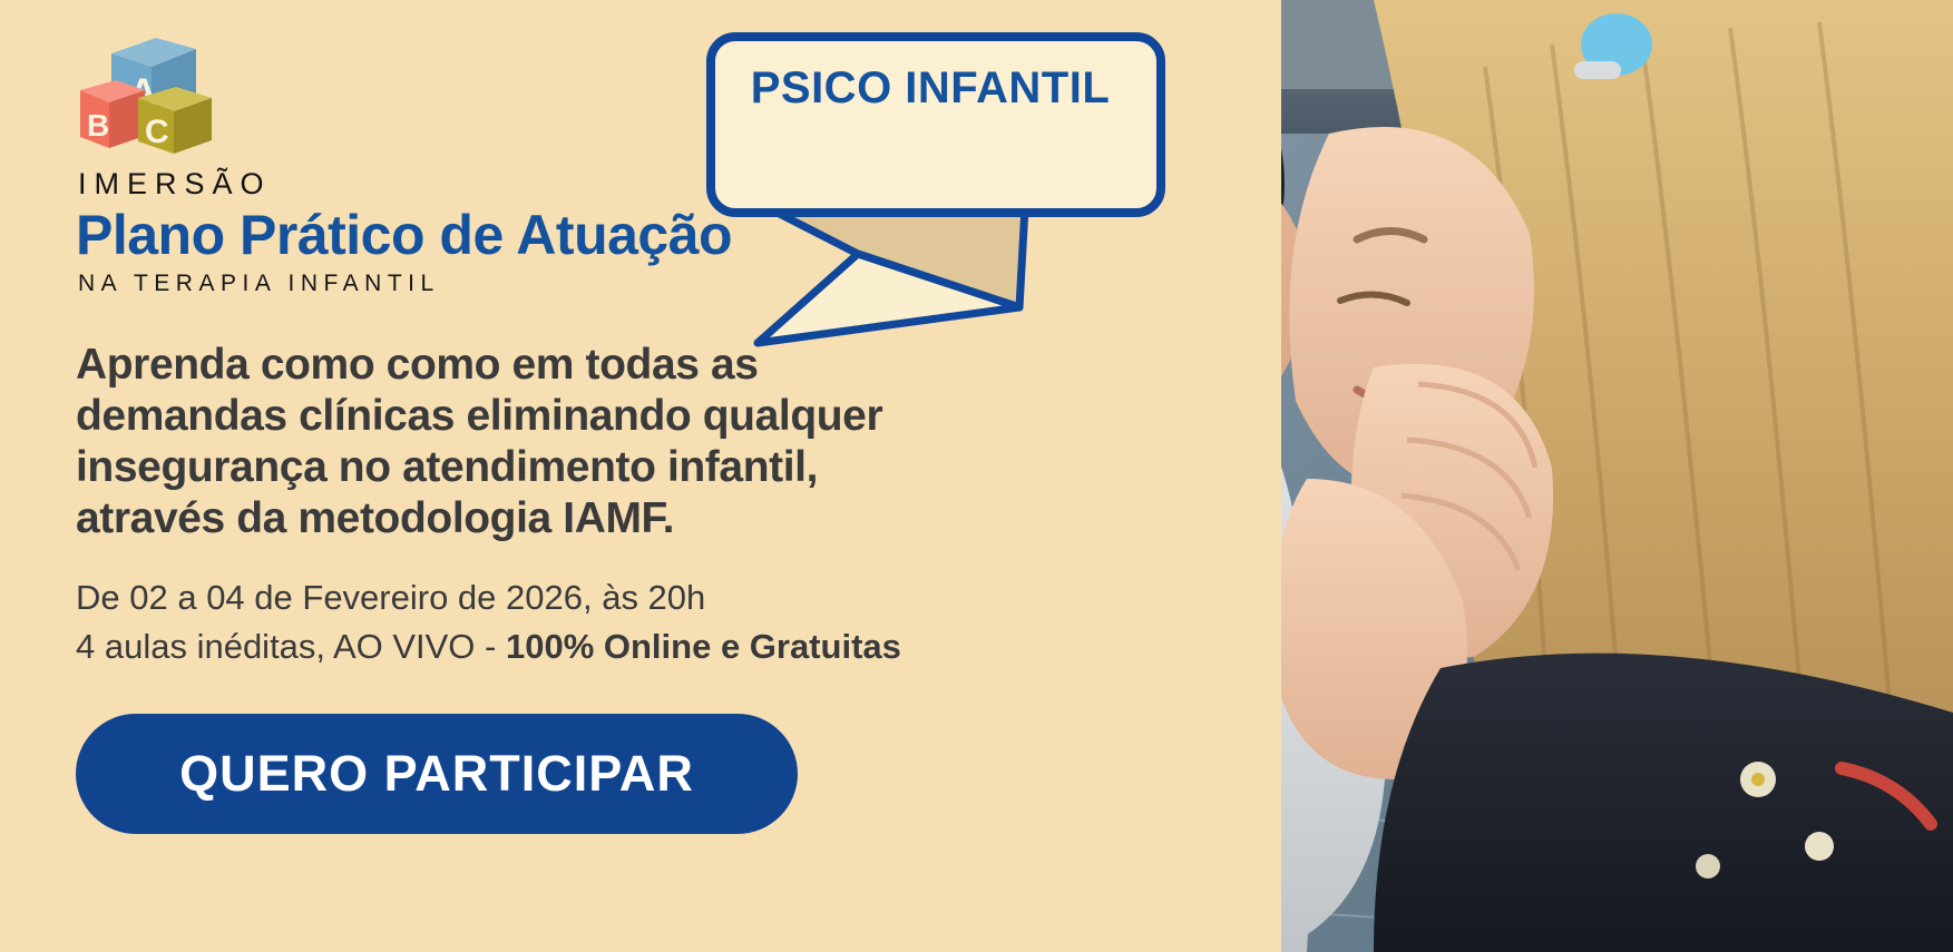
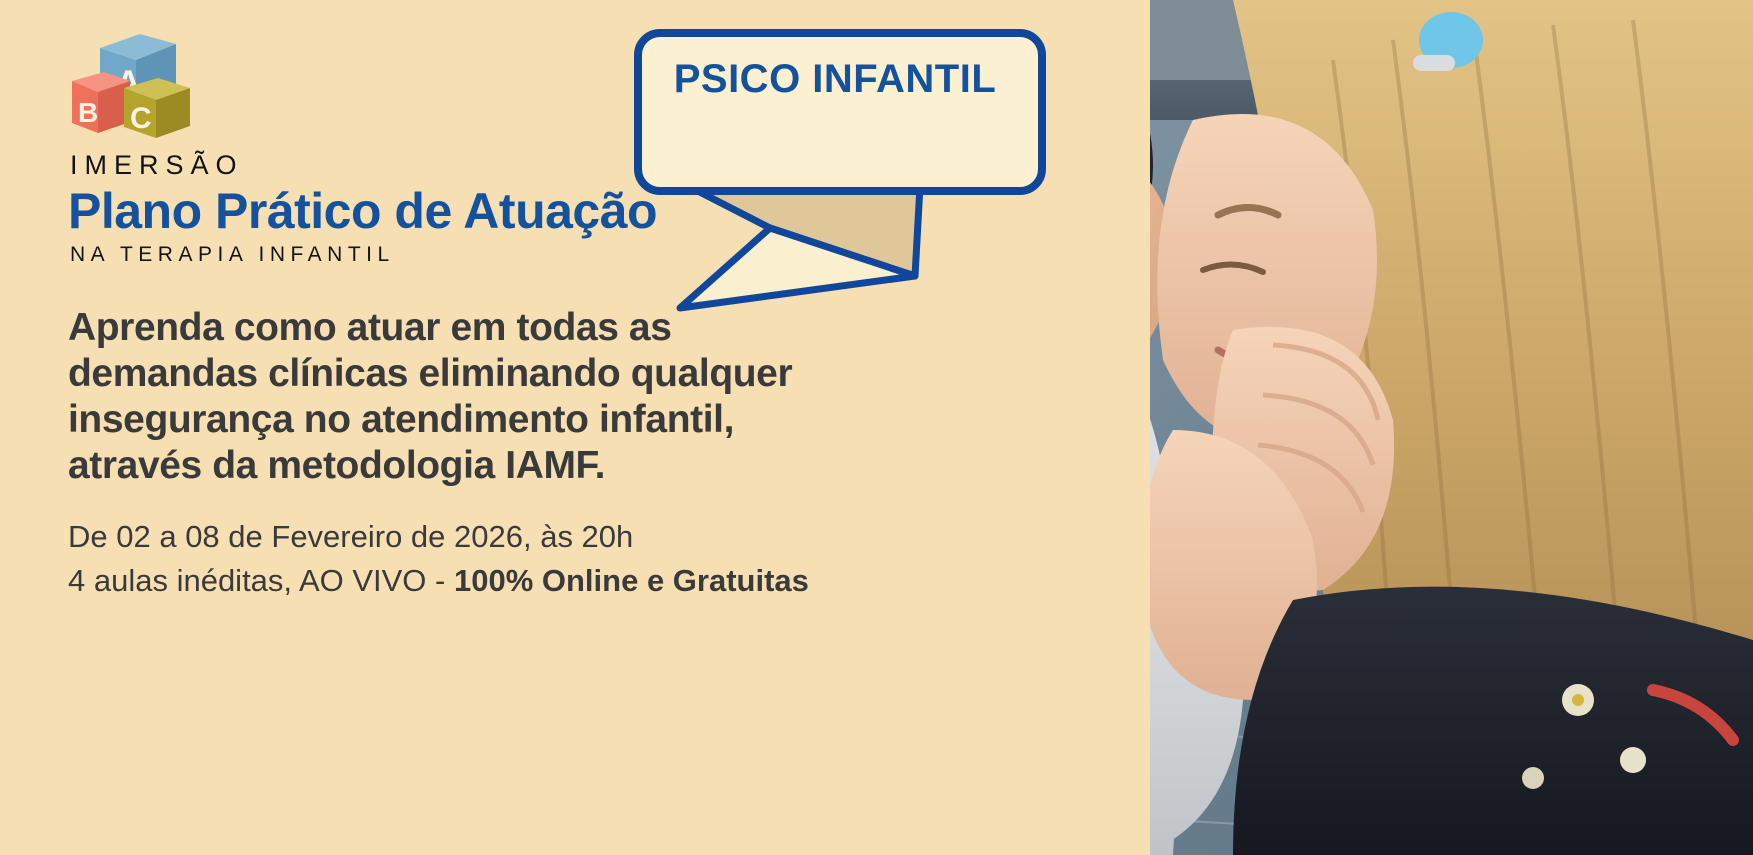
  B
  C
  IMERSÃO
  Plano Prático de Atuação
  NA TERAPIA INFANTIL
- Aprenda como como em todas as
+ Aprenda como atuar em todas as
  demandas clínicas eliminando qualquer
  insegurança no atendimento infantil,
  através da metodologia IAMF.
- De 02 a 04 de Fevereiro de 2026, às 20h
+ De 02 a 08 de Fevereiro de 2026, às 20h
  4 aulas inéditas, AO VIVO - 100% Online e Gratuitas
- QUERO PARTICIPAR
  PSICO INFANTIL
